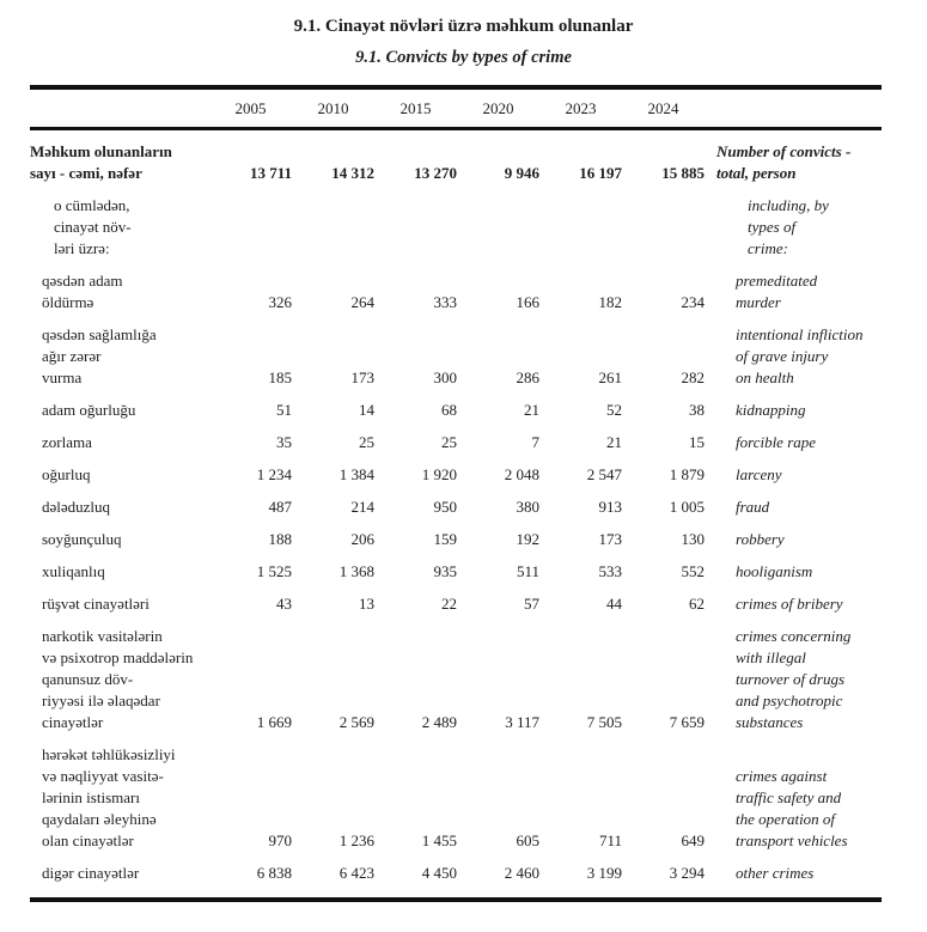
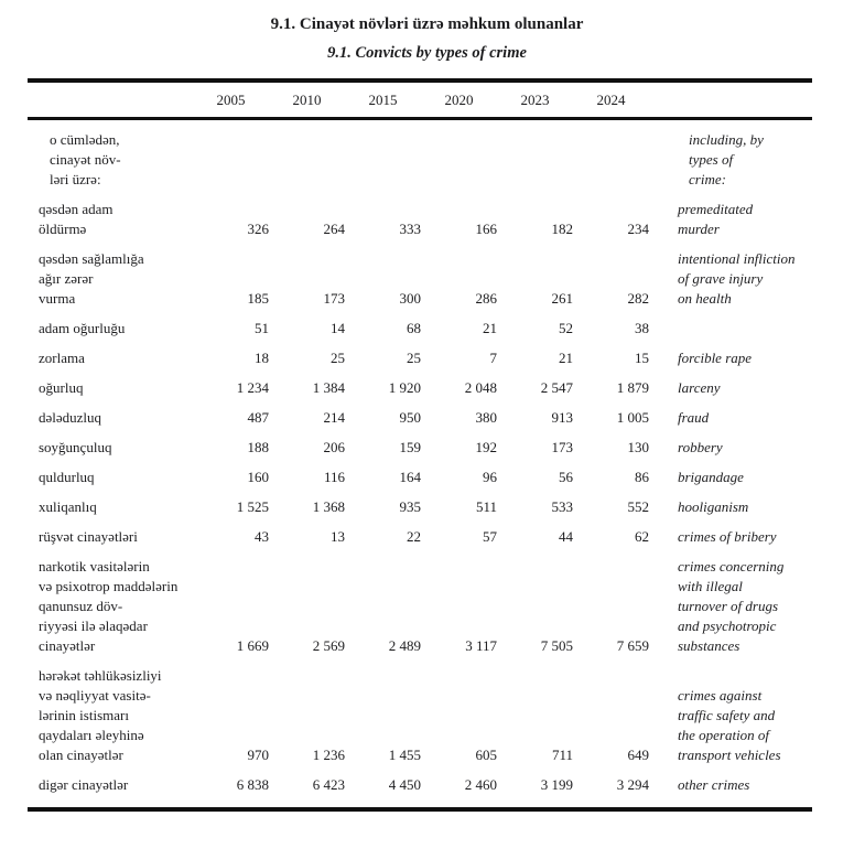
  9.1. Cinayət növləri üzrə məhkum olunanlar
  9.1. Convicts by types of crime
  2005
  2010
  2015
  2020
  2023
  2024
- Məhkum olunanların
- sayı - cəmi, nəfər
- 13 711
- 14 312
- 13 270
- 9 946
- 16 197
- 15 885
- Number of convicts -
- total, person
  o cümlədən,
  cinayət növ-
  ləri üzrə:
  including, by
  types of
  crime:
  qəsdən adam
  öldürmə
  326
  264
  333
  166
  182
  234
  premeditated
  murder
  qəsdən sağlamlığa
  ağır zərər
  vurma
  185
  173
  300
  286
  261
  282
  intentional infliction
  of grave injury
  on health
  adam oğurluğu
  51
  14
  68
  21
  52
  38
- kidnapping
  zorlama
- 35
+ 18
  25
  25
  7
  21
  15
  forcible rape
  oğurluq
  1 234
  1 384
  1 920
  2 048
  2 547
  1 879
  larceny
  dələduzluq
  487
  214
  950
  380
  913
  1 005
  fraud
  soyğunçuluq
  188
  206
  159
  192
  173
  130
  robbery
+ quldurluq
+ 160
+ 116
+ 164
+ 96
+ 56
+ 86
+ brigandage
  xuliqanlıq
  1 525
  1 368
  935
  511
  533
  552
  hooliganism
  rüşvət cinayətləri
  43
  13
  22
  57
  44
  62
  crimes of bribery
  narkotik vasitələrin
  və psixotrop maddələrin
  qanunsuz döv-
  riyyəsi ilə əlaqədar
  cinayətlər
  1 669
  2 569
  2 489
  3 117
  7 505
  7 659
  crimes concerning
  with illegal
  turnover of drugs
  and psychotropic
  substances
  hərəkət təhlükəsizliyi
  və nəqliyyat vasitə-
  lərinin istismarı
  qaydaları əleyhinə
  olan cinayətlər
  970
  1 236
  1 455
  605
  711
  649
  crimes against
  traffic safety and
  the operation of
  transport vehicles
  digər cinayətlər
  6 838
  6 423
  4 450
  2 460
  3 199
  3 294
  other crimes
